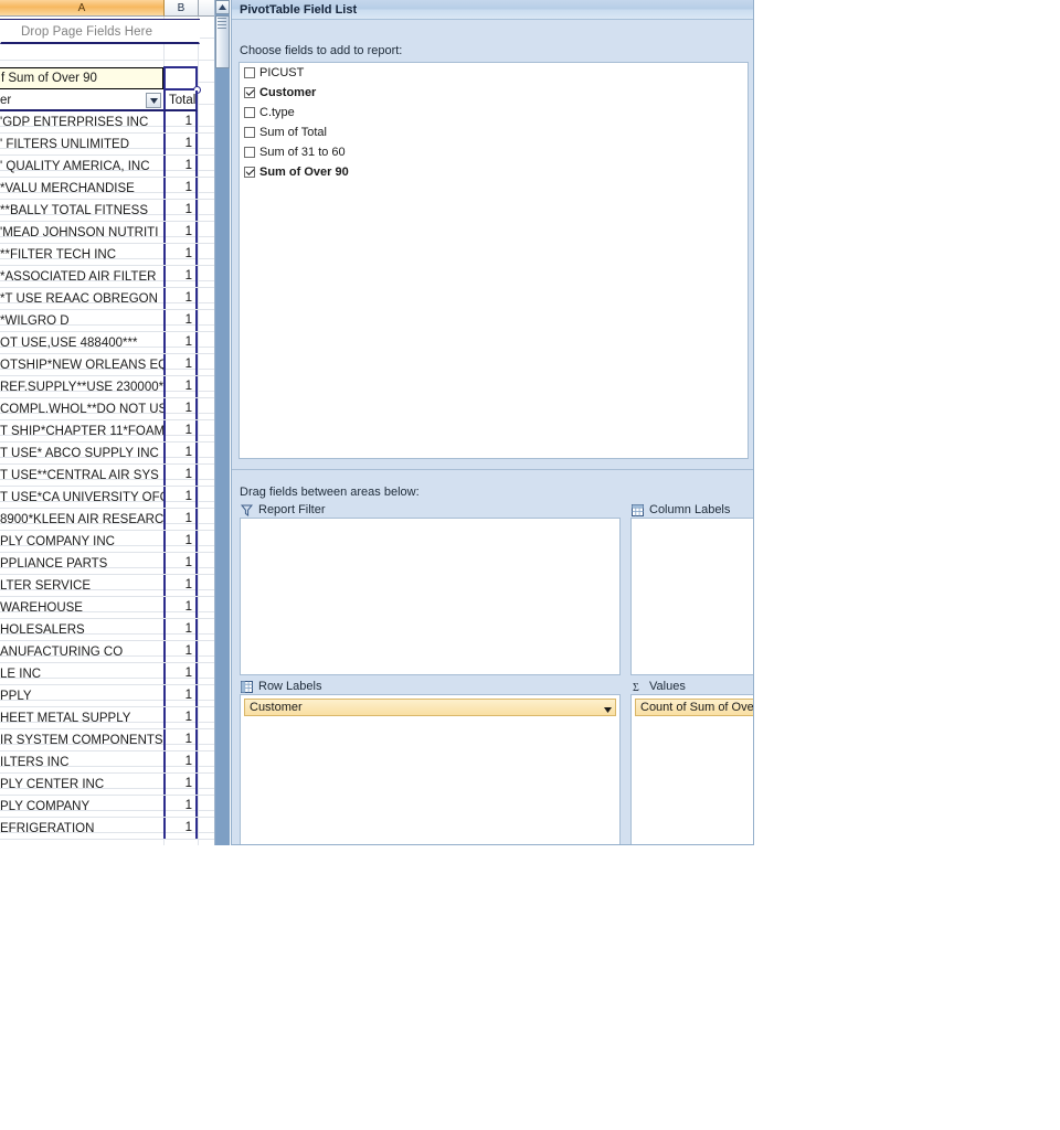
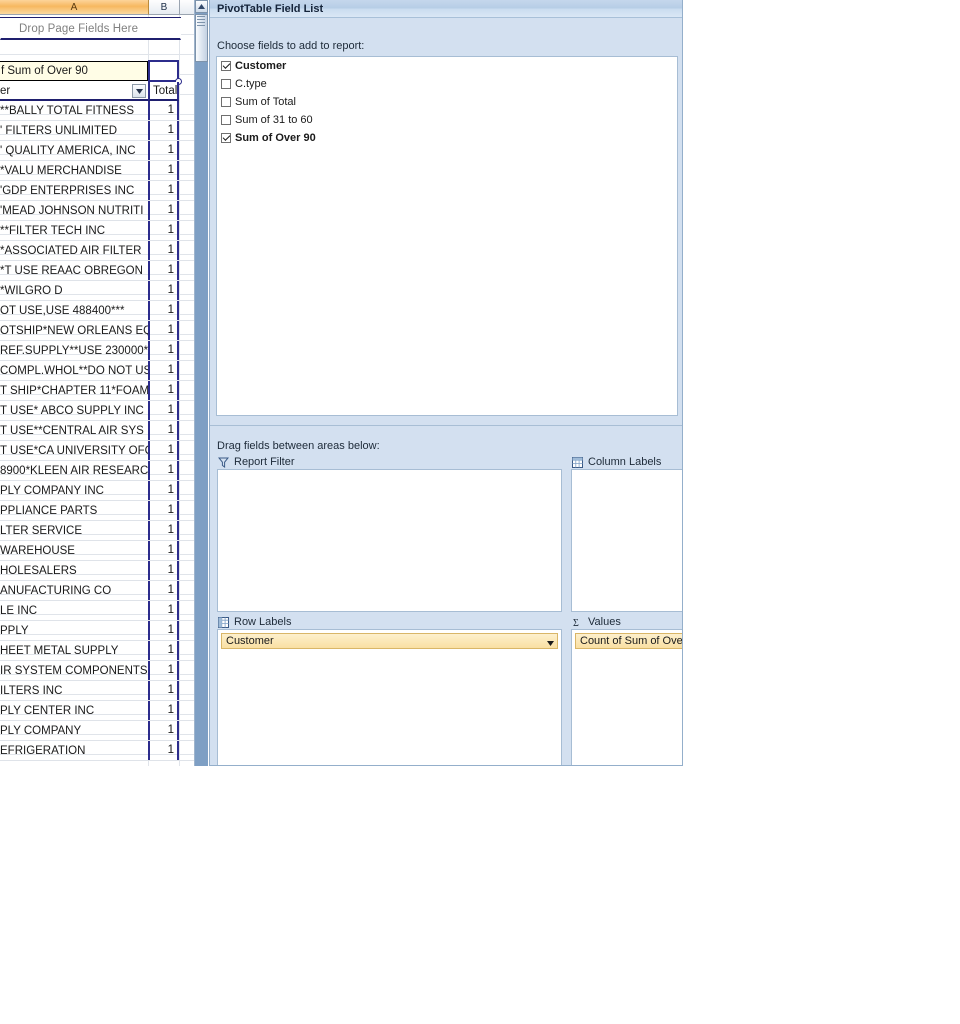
  A
  B
  Drop Page Fields Here
  f Sum of Over 90
  er
  Total
- 'GDP ENTERPRISES INC
+ **BALLY TOTAL FITNESS
  1
  ' FILTERS UNLIMITED
  1
  ' QUALITY AMERICA, INC
  1
  *VALU MERCHANDISE
  1
- **BALLY TOTAL FITNESS
+ 'GDP ENTERPRISES INC
  1
  'MEAD JOHNSON NUTRITI
  1
  **FILTER TECH INC
  1
  *ASSOCIATED AIR FILTER
  1
  *T USE REAAC OBREGON
  1
  *WILGRO D
  1
  OT USE,USE 488400***
  1
  OTSHIP*NEW ORLEANS EQ
  1
  REF.SUPPLY**USE 230000*
  1
  COMPL.WHOL**DO NOT US
  1
  T SHIP*CHAPTER 11*FOAM
  1
  T USE* ABCO SUPPLY INC
  1
  T USE**CENTRAL AIR SYS
  1
  T USE*CA UNIVERSITY OF
  1
  8900*KLEEN AIR RESEARC
  1
  PLY COMPANY INC
  1
  PPLIANCE PARTS
  1
  LTER SERVICE
  1
  WAREHOUSE
  1
  HOLESALERS
  1
  ANUFACTURING CO
  1
  LE INC
  1
  PPLY
  1
  HEET METAL SUPPLY
  1
  IR SYSTEM COMPONENTS
  1
  ILTERS INC
  1
  PLY CENTER INC
  1
  PLY COMPANY
  1
  EFRIGERATION
  1
  PivotTable Field List
  Choose fields to add to report:
- PICUST
  Customer
  C.type
  Sum of Total
  Sum of 31 to 60
  Sum of Over 90
  Drag fields between areas below:
  Report Filter
  Column Labels
  Row Labels
  Customer
  Σ
  Values
  Count of Sum of Ove
